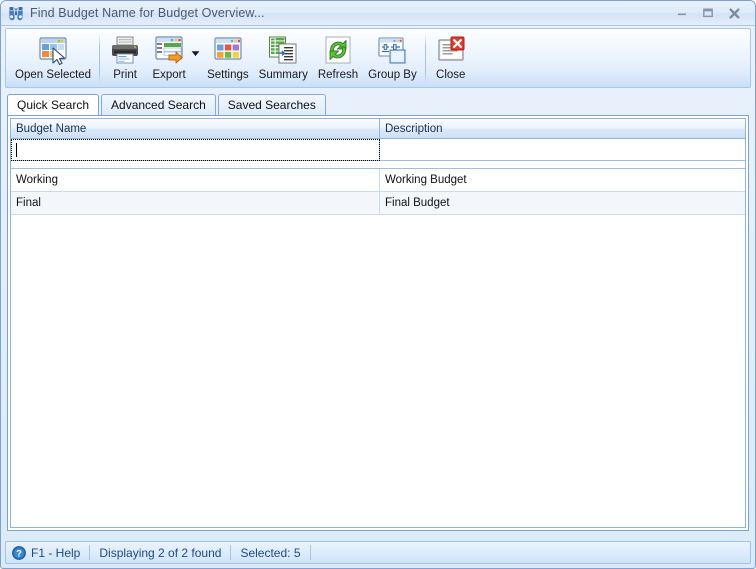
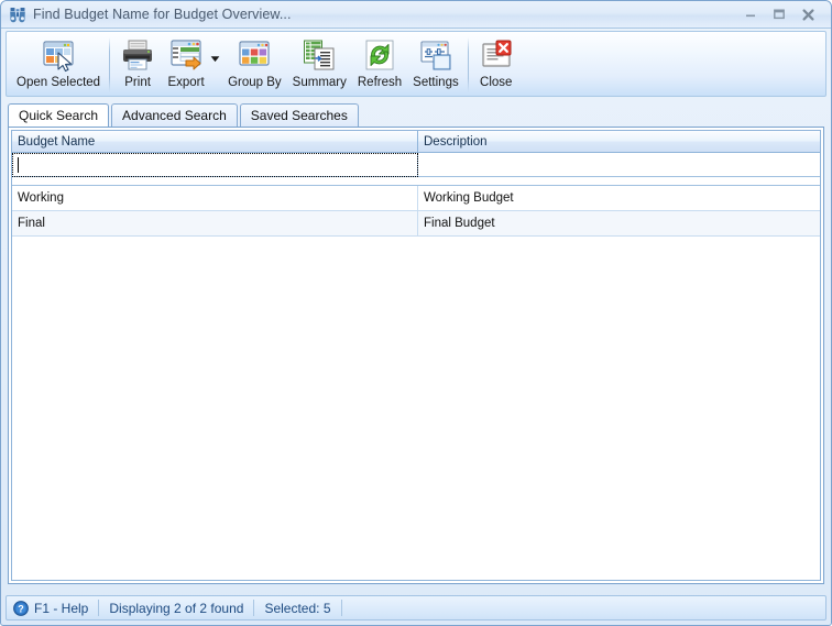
  Find Budget Name for Budget Overview...
  Open Selected
  Print
  Export
- Settings
+ Group By
  Summary
  Refresh
- Group By
+ Settings
  Close
  Quick Search
  Advanced Search
  Saved Searches
  Budget Name
  Description
  Working
  Working Budget
  Final
  Final Budget
  ?
  F1 - Help
  Displaying 2 of 2 found
  Selected: 5
